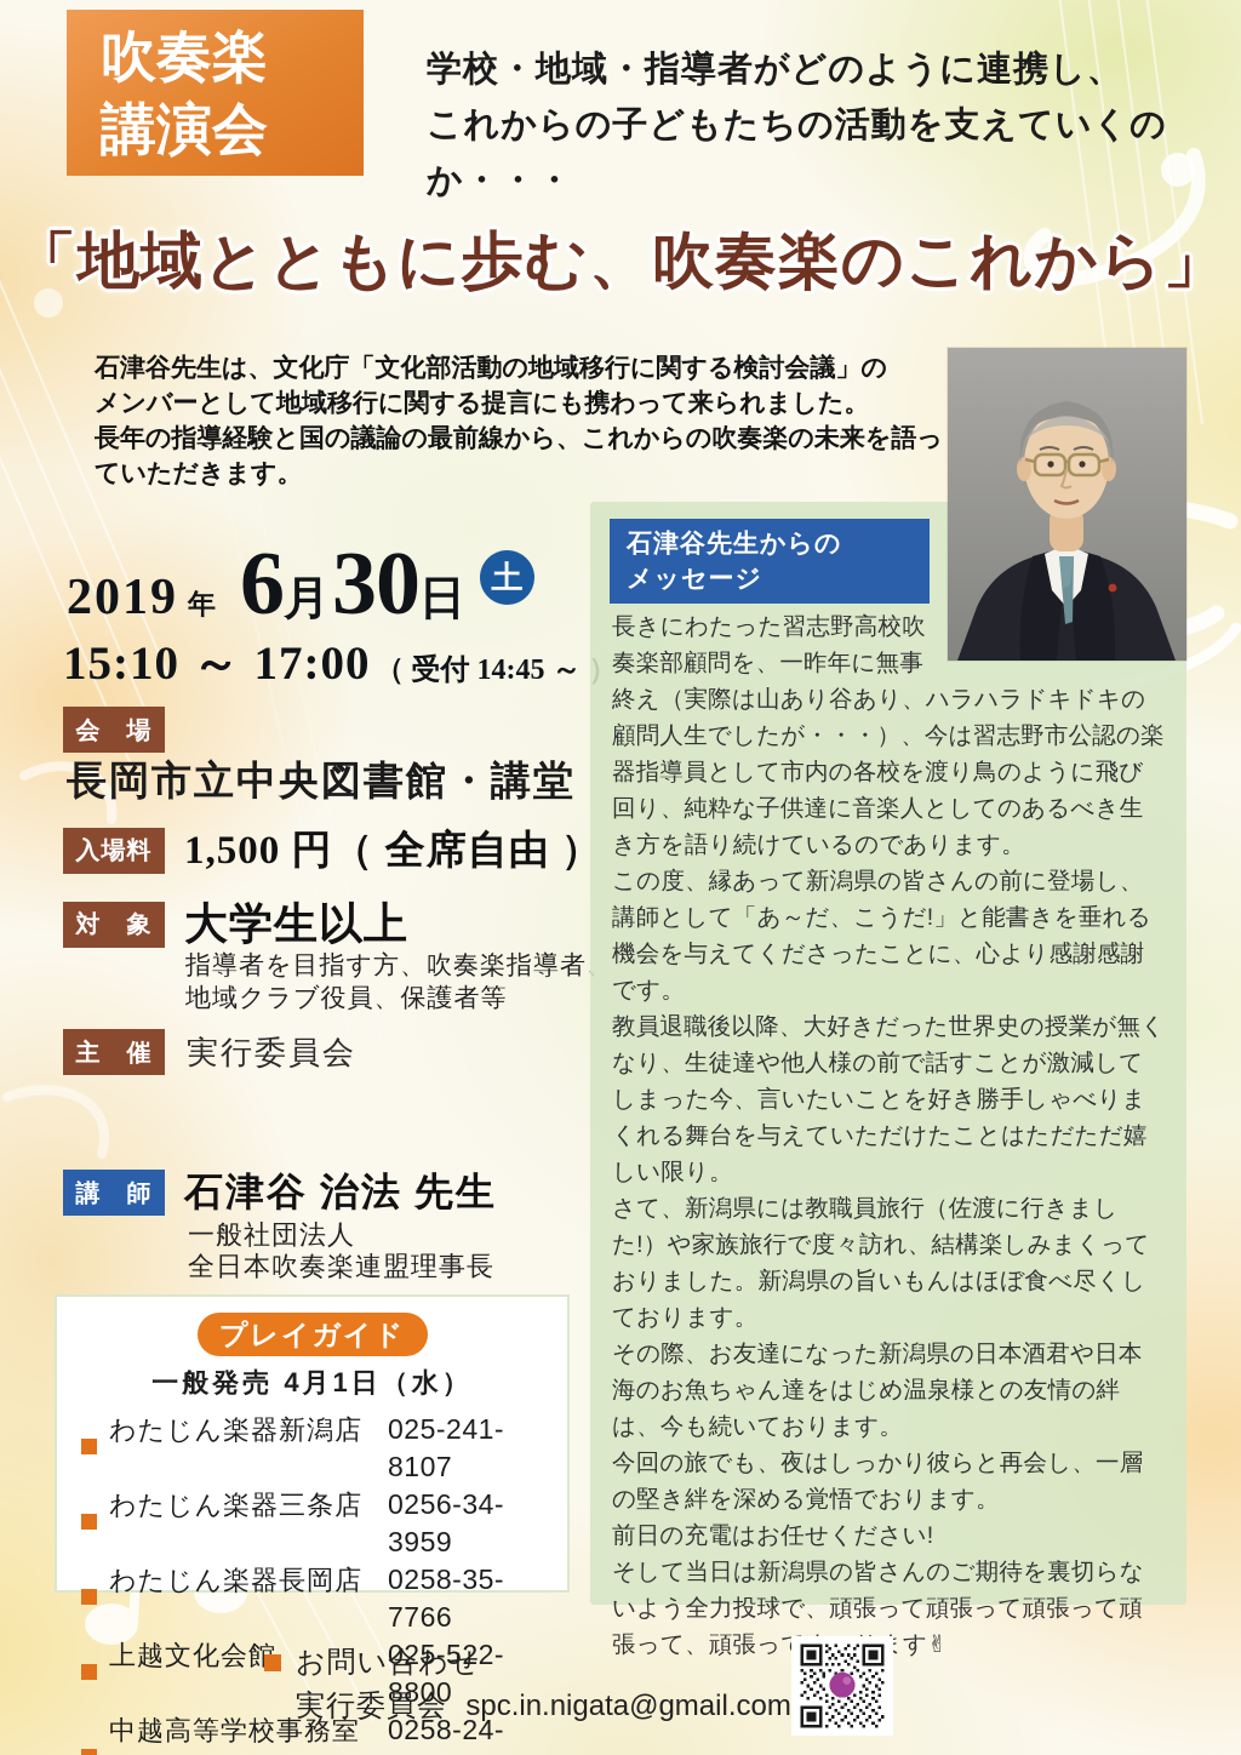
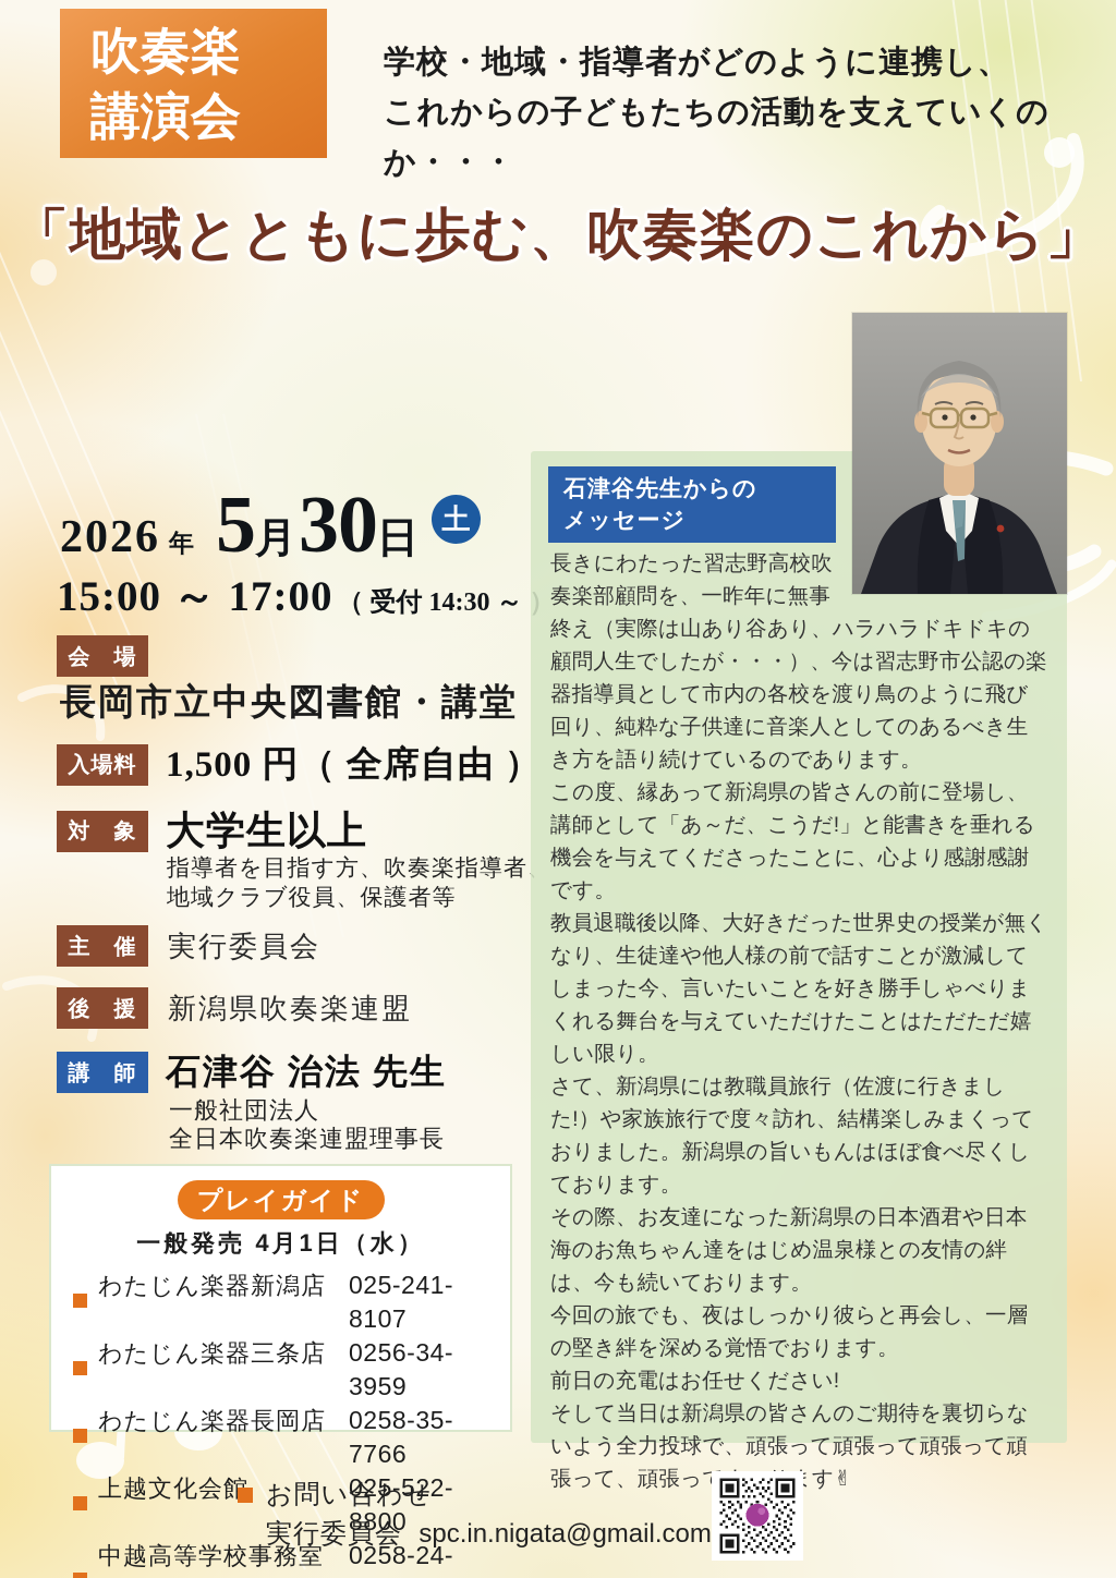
  吹奏楽
  講演会
  学校・地域・指導者がどのように連携し、
  これからの子どもたちの活動を支えていくのか・・・
  「地域とともに歩む、吹奏楽のこれから」
- 石津谷先生は、文化庁「文化部活動の地域移行に関する検討会議」の
- メンバーとして地域移行に関する提言にも携わって来られました。
- 長年の指導経験と国の議論の最前線から、これからの吹奏楽の未来を語っ
- ていただきます。
- 2019
+ 2026
  年
- 6
+ 5
  月
  30
  日
  土
- 15:10 ～ 17:00
+ 15:00 ～ 17:00
- （ 受付 14:45 ～ ）
+ （ 受付 14:30 ～ ）
  会 場
  長岡市立中央図書館・講堂
  入場料
  1,500 円（ 全席自由 ）
  対 象
  大学生以上
  指導者を目指す方、吹奏楽指導者、
  地域クラブ役員、保護者等
  主 催
  実行委員会
+ 後 援
+ 新潟県吹奏楽連盟
  講 師
  石津谷 治法 先生
  一般社団法人
  全日本吹奏楽連盟理事長
  プレイガイド
  一般発売 4月1日（水）
  わたじん楽器新潟店
  025-241-8107
  わたじん楽器三条店
  0256-34-3959
  わたじん楽器長岡店
  0258-35-7766
  上越文化会館
  025-522-8800
  中越高等学校事務室
  石津谷先生からの
  メッセージ
  長きにわたった習志野高校吹奏楽部顧問を、一昨年に無事終え（実際は山あり谷あり、ハラハラドキドキの顧問人生でしたが・・・）、今は習志野市公認の楽器指導員として市内の各校を渡り鳥のように飛び回り、純粋な子供達に音楽人としてのあるべき生き方を語り続けているのであります。
  この度、縁あって新潟県の皆さんの前に登場し、講師として「あ～だ、こうだ!」と能書きを垂れる機会を与えてくださったことに、心より感謝感謝です。
  教員退職後以降、大好きだった世界史の授業が無くなり、生徒達や他人様の前で話すことが激減してしまった今、言いたいことを好き勝手しゃべりまくれる舞台を与えていただけたことはただただ嬉しい限り。
  さて、新潟県には教職員旅行（佐渡に行きました!）や家族旅行で度々訪れ、結構楽しみまくっておりました。新潟県の旨いもんはほぼ食べ尽くしております。
  その際、お友達になった新潟県の日本酒君や日本海のお魚ちゃん達をはじめ温泉様との友情の絆は、今も続いております。
  今回の旅でも、夜はしっかり彼らと再会し、一層の堅き絆を深める覚悟でおります。
  前日の充電はお任せください!
  そして当日は新潟県の皆さんのご期待を裏切らないよう全力投球で、頑張って頑張って頑張って頑張って、頑張っす✌
  お問い合わせ
  実行委員会 spc.in.nigata@gmail.com
